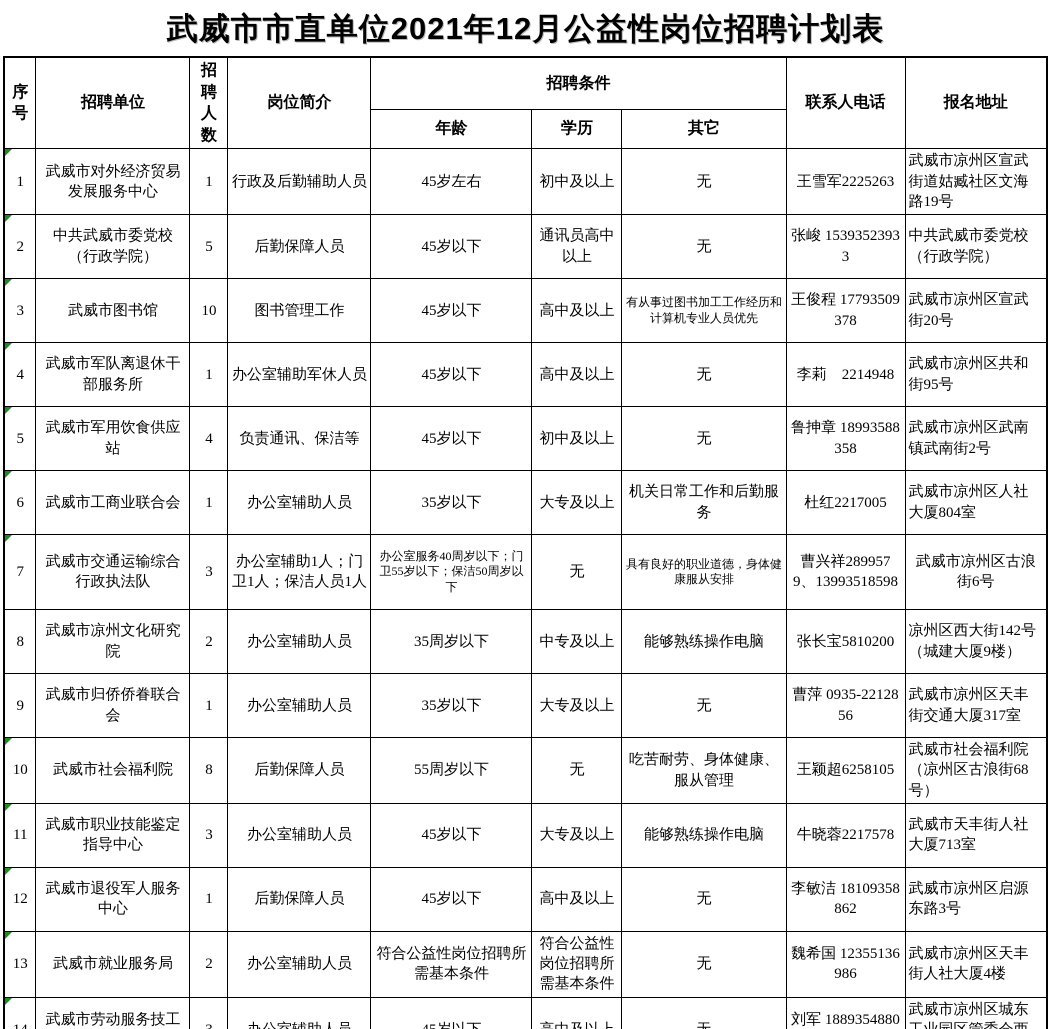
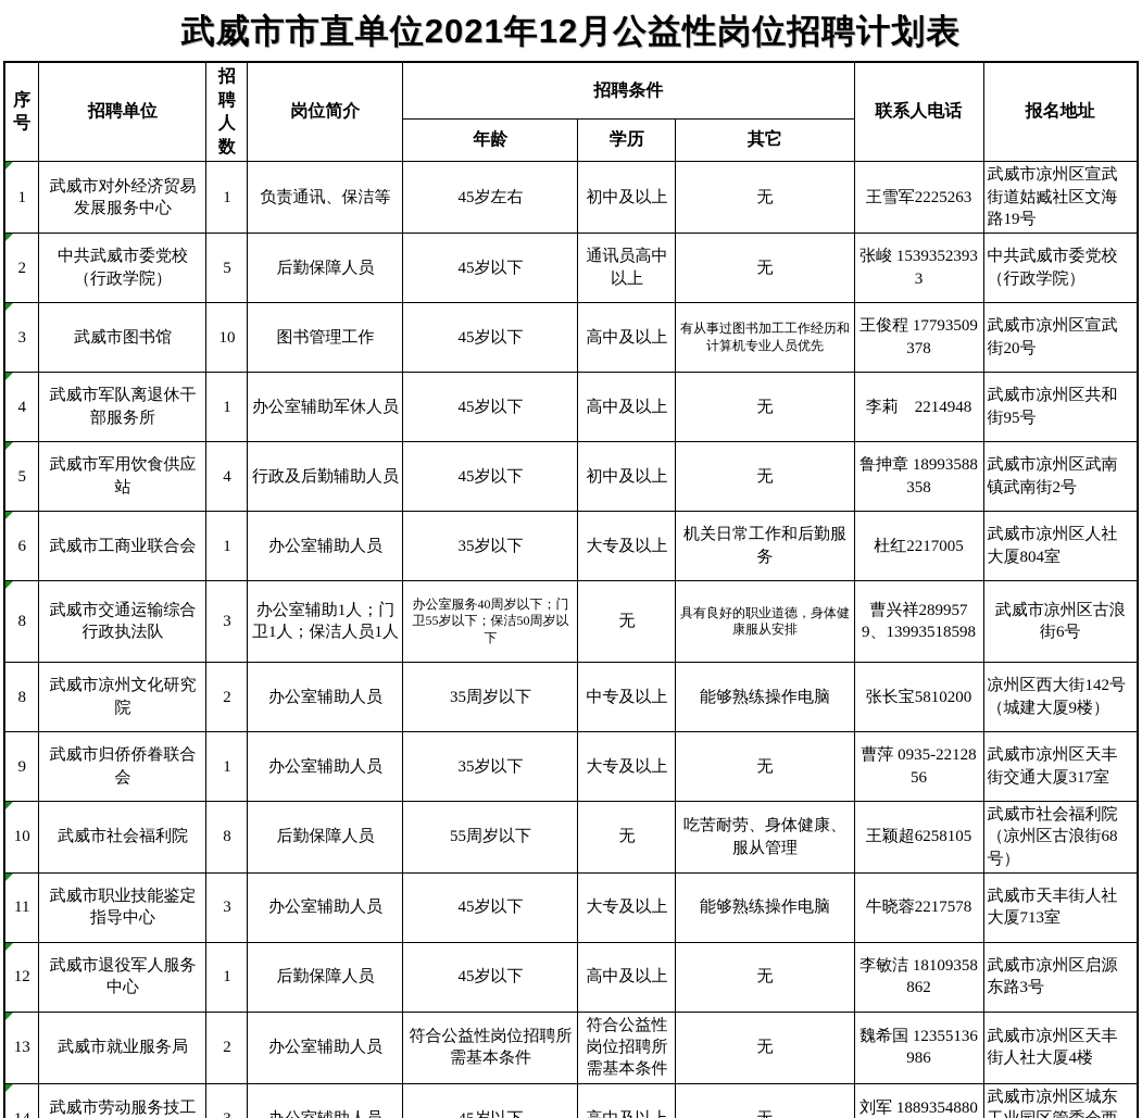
  武威市市直单位2021年12月公益性岗位招聘计划表
  序号	招聘单位	招聘人数	岗位简介	招聘条件	联系人电话	报名地址
  年龄	学历	其它
- 1	武威市对外经济贸易发展服务中心	1	行政及后勤辅助人员	45岁左右	初中及以上	无	王雪军2225263	武威市凉州区宣武街道姑臧社区文海路19号
+ 1	武威市对外经济贸易发展服务中心	1	负责通讯、保洁等	45岁左右	初中及以上	无	王雪军2225263	武威市凉州区宣武街道姑臧社区文海路19号
  2	中共武威市委党校（行政学院）	5	后勤保障人员	45岁以下	通讯员高中以上	无	张峻 15393523933	中共武威市委党校（行政学院）
  3	武威市图书馆	10	图书管理工作	45岁以下	高中及以上	有从事过图书加工工作经历和计算机专业人员优先	王俊程 17793509378	武威市凉州区宣武街20号
  4	武威市军队离退休干部服务所	1	办公室辅助军休人员	45岁以下	高中及以上	无	李莉 2214948	武威市凉州区共和街95号
- 5	武威市军用饮食供应站	4	负责通讯、保洁等	45岁以下	初中及以上	无	鲁抻章 18993588358	武威市凉州区武南镇武南街2号
+ 5	武威市军用饮食供应站	4	行政及后勤辅助人员	45岁以下	初中及以上	无	鲁抻章 18993588358	武威市凉州区武南镇武南街2号
  6	武威市工商业联合会	1	办公室辅助人员	35岁以下	大专及以上	机关日常工作和后勤服务	杜红2217005	武威市凉州区人社大厦804室
- 7	武威市交通运输综合行政执法队	3	办公室辅助1人；门卫1人；保洁人员1人	办公室服务40周岁以下；门卫55岁以下；保洁50周岁以下	无	具有良好的职业道德，身体健康服从安排	曹兴祥2899579、13993518598	武威市凉州区古浪街6号
+ 8	武威市交通运输综合行政执法队	3	办公室辅助1人；门卫1人；保洁人员1人	办公室服务40周岁以下；门卫55岁以下；保洁50周岁以下	无	具有良好的职业道德，身体健康服从安排	曹兴祥2899579、13993518598	武威市凉州区古浪街6号
  8	武威市凉州文化研究院	2	办公室辅助人员	35周岁以下	中专及以上	能够熟练操作电脑	张长宝5810200	凉州区西大街142号（城建大厦9楼）
  9	武威市归侨侨眷联合会	1	办公室辅助人员	35岁以下	大专及以上	无	曹萍 0935-2212856	武威市凉州区天丰街交通大厦317室
  10	武威市社会福利院	8	后勤保障人员	55周岁以下	无	吃苦耐劳、身体健康、服从管理	王颖超6258105	武威市社会福利院（凉州区古浪街68号）
  11	武威市职业技能鉴定指导中心	3	办公室辅助人员	45岁以下	大专及以上	能够熟练操作电脑	牛晓蓉2217578	武威市天丰街人社大厦713室
  12	武威市退役军人服务中心	1	后勤保障人员	45岁以下	高中及以上	无	李敏洁 18109358862	武威市凉州区启源东路3号
  13	武威市就业服务局	2	办公室辅助人员	符合公益性岗位招聘所需基本条件	符合公益性岗位招聘所需基本条件	无	魏希国 12355136986	武威市凉州区天丰街人社大厦4楼
